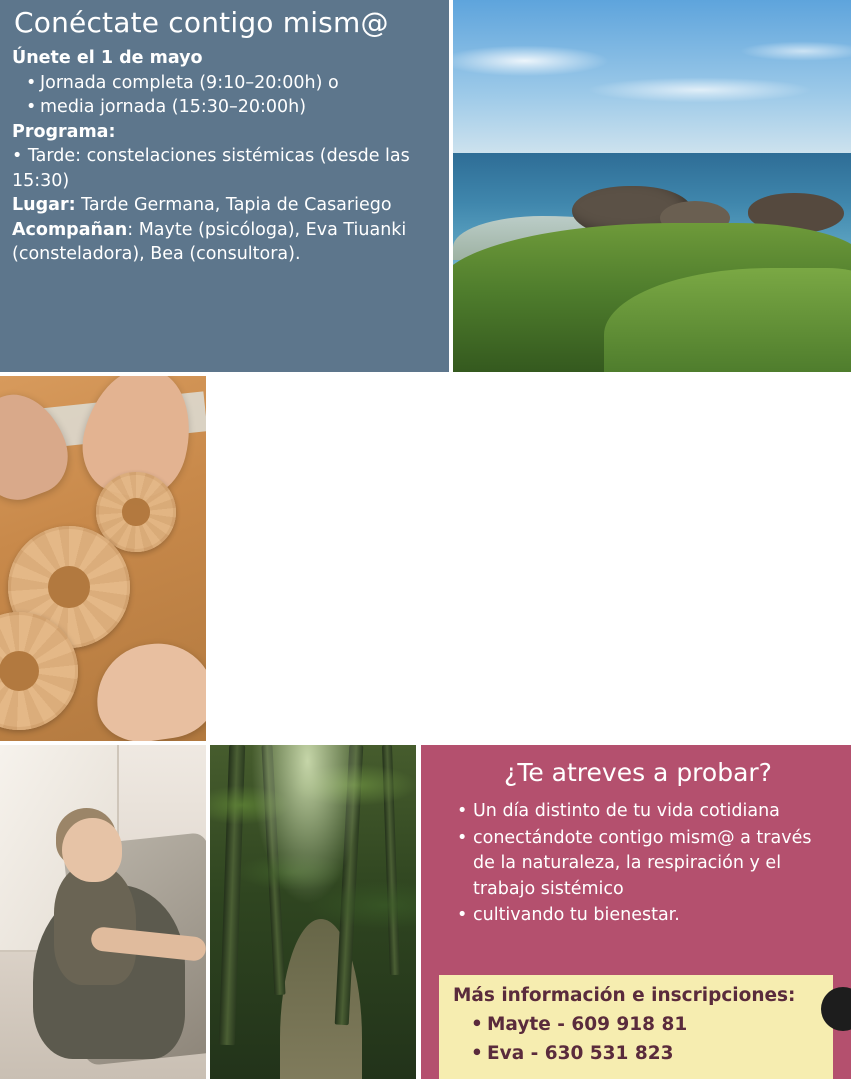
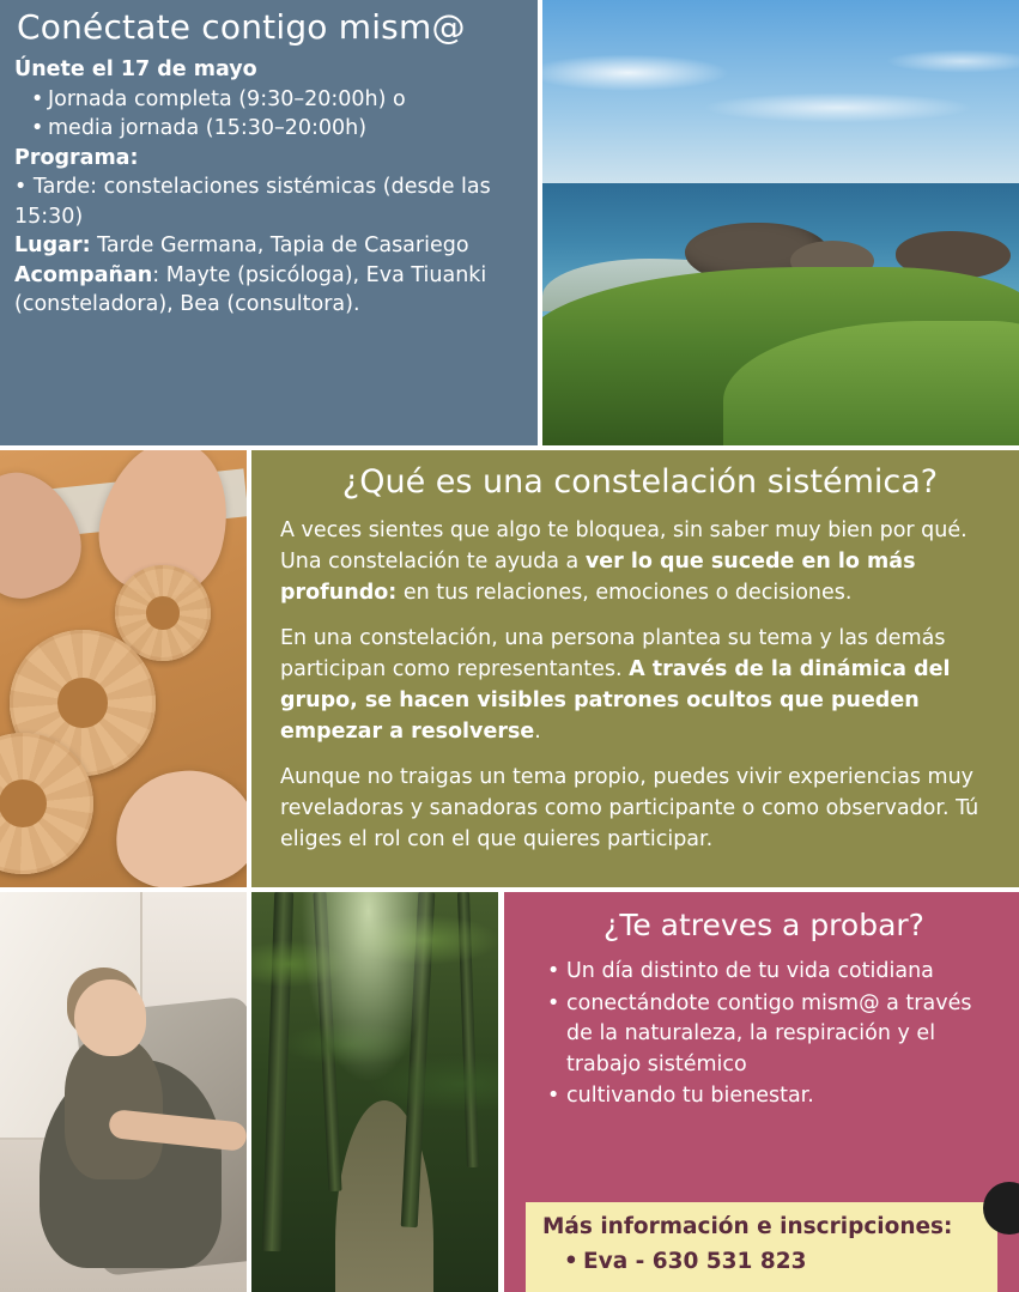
  Conéctate contigo mism@
- Únete el 1 de mayo
+ Únete el 17 de mayo
- Jornada completa (9:10–20:00h) o
+ Jornada completa (9:30–20:00h) o
  media jornada (15:30–20:00h)
  Programa:
  • Tarde: constelaciones sistémicas (desde las 15:30)
  Lugar: Tarde Germana, Tapia de Casariego
  Acompañan: Mayte (psicóloga), Eva Tiuanki (consteladora), Bea (consultora).
+ ¿Qué es una constelación sistémica?
+ A veces sientes que algo te bloquea, sin saber muy bien por qué. Una constelación te ayuda a ver lo que sucede en lo más profundo: en tus relaciones, emociones o decisiones.
+ En una constelación, una persona plantea su tema y las demás participan como representantes. A través de la dinámica del grupo, se hacen visibles patrones ocultos que pueden empezar a resolverse.
+ Aunque no traigas un tema propio, puedes vivir experiencias muy reveladoras y sanadoras como participante o como observador. Tú eliges el rol con el que quieres participar.
  ¿Te atreves a probar?
  Un día distinto de tu vida cotidiana
  conectándote contigo mism@ a través de la naturaleza, la respiración y el trabajo sistémico
  cultivando tu bienestar.
  Más información e inscripciones:
- Mayte - 609 918 81
  Eva - 630 531 823
